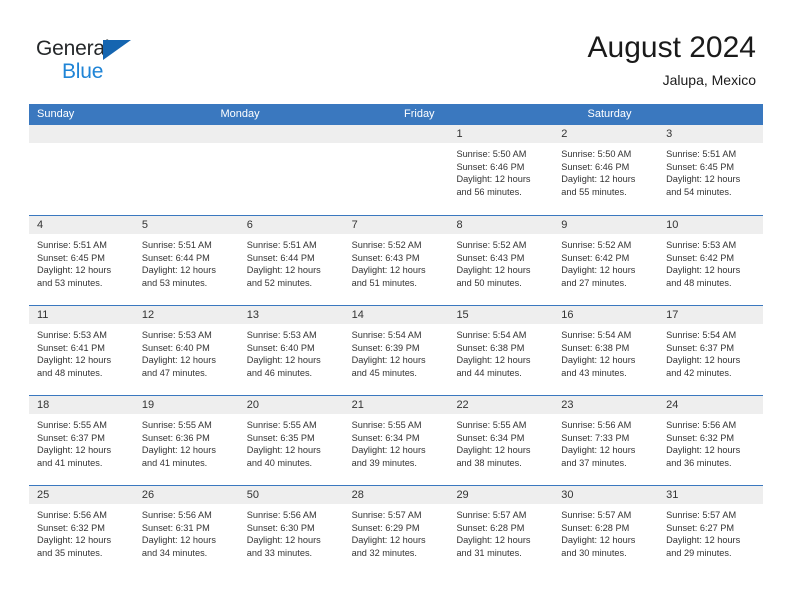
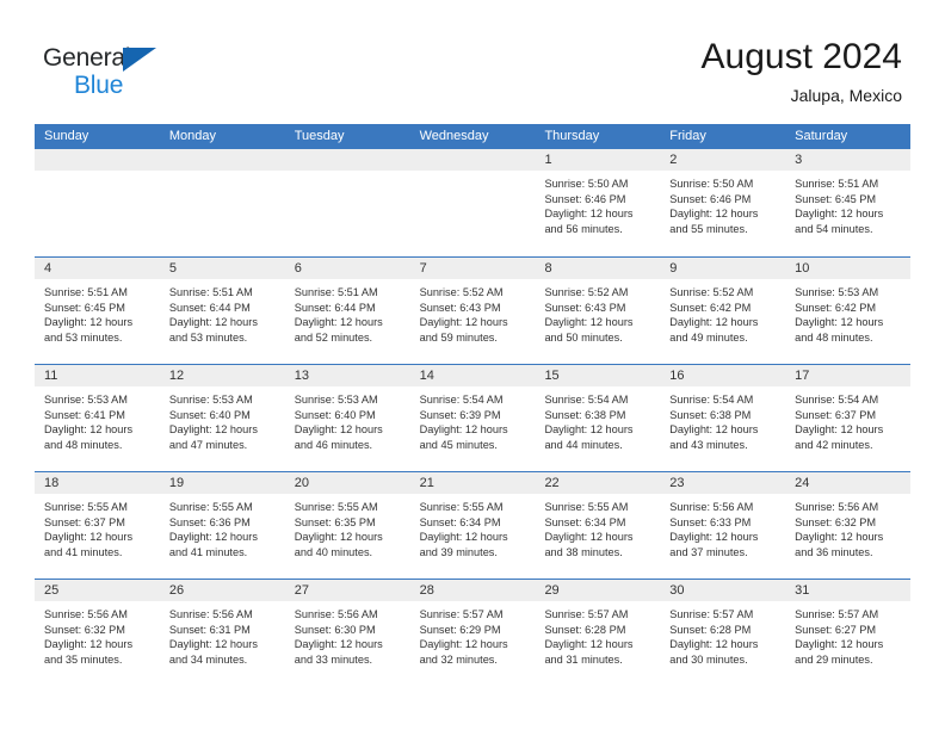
  General
  Blue
  August 2024
  Jalupa, Mexico
  Sunday
  Monday
+ Tuesday
+ Wednesday
+ Thursday
  Friday
  Saturday
  1
  Sunrise: 5:50 AM
  Sunset: 6:46 PM
  Daylight: 12 hours
  and 56 minutes.
  2
  Sunrise: 5:50 AM
  Sunset: 6:46 PM
  Daylight: 12 hours
  and 55 minutes.
  3
  Sunrise: 5:51 AM
  Sunset: 6:45 PM
  Daylight: 12 hours
  and 54 minutes.
  4
  Sunrise: 5:51 AM
  Sunset: 6:45 PM
  Daylight: 12 hours
  and 53 minutes.
  5
  Sunrise: 5:51 AM
  Sunset: 6:44 PM
  Daylight: 12 hours
  and 53 minutes.
  6
  Sunrise: 5:51 AM
  Sunset: 6:44 PM
  Daylight: 12 hours
  and 52 minutes.
  7
  Sunrise: 5:52 AM
  Sunset: 6:43 PM
  Daylight: 12 hours
- and 51 minutes.
+ and 59 minutes.
  8
  Sunrise: 5:52 AM
  Sunset: 6:43 PM
  Daylight: 12 hours
  and 50 minutes.
  9
  Sunrise: 5:52 AM
  Sunset: 6:42 PM
  Daylight: 12 hours
- and 27 minutes.
+ and 49 minutes.
  10
  Sunrise: 5:53 AM
  Sunset: 6:42 PM
  Daylight: 12 hours
  and 48 minutes.
  11
  Sunrise: 5:53 AM
  Sunset: 6:41 PM
  Daylight: 12 hours
  and 48 minutes.
  12
  Sunrise: 5:53 AM
  Sunset: 6:40 PM
  Daylight: 12 hours
  and 47 minutes.
  13
  Sunrise: 5:53 AM
  Sunset: 6:40 PM
  Daylight: 12 hours
  and 46 minutes.
  14
  Sunrise: 5:54 AM
  Sunset: 6:39 PM
  Daylight: 12 hours
  and 45 minutes.
  15
  Sunrise: 5:54 AM
  Sunset: 6:38 PM
  Daylight: 12 hours
  and 44 minutes.
  16
  Sunrise: 5:54 AM
  Sunset: 6:38 PM
  Daylight: 12 hours
  and 43 minutes.
  17
  Sunrise: 5:54 AM
  Sunset: 6:37 PM
  Daylight: 12 hours
  and 42 minutes.
  18
  Sunrise: 5:55 AM
  Sunset: 6:37 PM
  Daylight: 12 hours
  and 41 minutes.
  19
  Sunrise: 5:55 AM
  Sunset: 6:36 PM
  Daylight: 12 hours
  and 41 minutes.
  20
  Sunrise: 5:55 AM
  Sunset: 6:35 PM
  Daylight: 12 hours
  and 40 minutes.
  21
  Sunrise: 5:55 AM
  Sunset: 6:34 PM
  Daylight: 12 hours
  and 39 minutes.
  22
  Sunrise: 5:55 AM
  Sunset: 6:34 PM
  Daylight: 12 hours
  and 38 minutes.
  23
  Sunrise: 5:56 AM
- Sunset: 7:33 PM
+ Sunset: 6:33 PM
  Daylight: 12 hours
  and 37 minutes.
  24
  Sunrise: 5:56 AM
  Sunset: 6:32 PM
  Daylight: 12 hours
  and 36 minutes.
  25
  Sunrise: 5:56 AM
  Sunset: 6:32 PM
  Daylight: 12 hours
  and 35 minutes.
  26
  Sunrise: 5:56 AM
  Sunset: 6:31 PM
  Daylight: 12 hours
  and 34 minutes.
- 50
+ 27
  Sunrise: 5:56 AM
  Sunset: 6:30 PM
  Daylight: 12 hours
  and 33 minutes.
  28
  Sunrise: 5:57 AM
  Sunset: 6:29 PM
  Daylight: 12 hours
  and 32 minutes.
  29
  Sunrise: 5:57 AM
  Sunset: 6:28 PM
  Daylight: 12 hours
  and 31 minutes.
  30
  Sunrise: 5:57 AM
  Sunset: 6:28 PM
  Daylight: 12 hours
  and 30 minutes.
  31
  Sunrise: 5:57 AM
  Sunset: 6:27 PM
  Daylight: 12 hours
  and 29 minutes.
